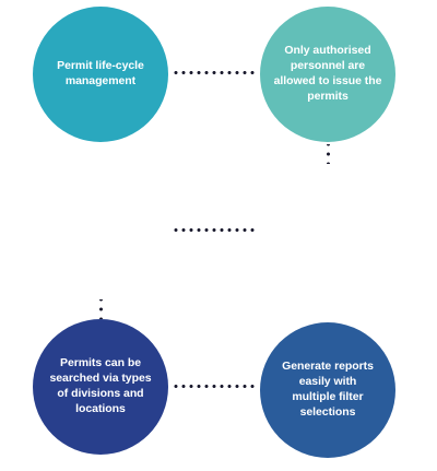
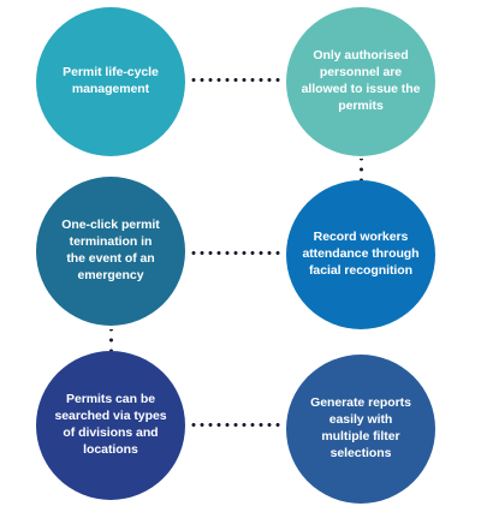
  Permit life-cycle
  management
  Only authorised
  personnel are
  allowed to issue the
  permits
+ One-click permit
+ termination in
+ the event of an
+ emergency
+ Record workers
+ attendance through
+ facial recognition
  Permits can be
  searched via types
  of divisions and
  locations
  Generate reports
  easily with
  multiple filter
  selections
